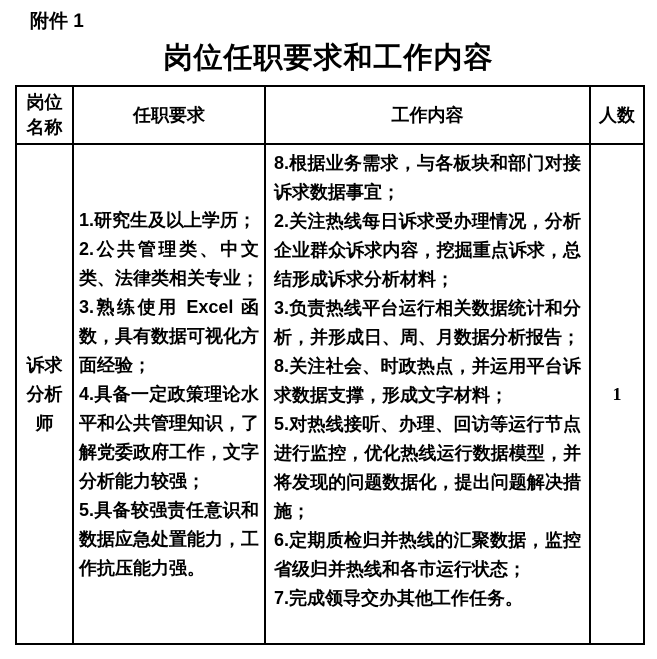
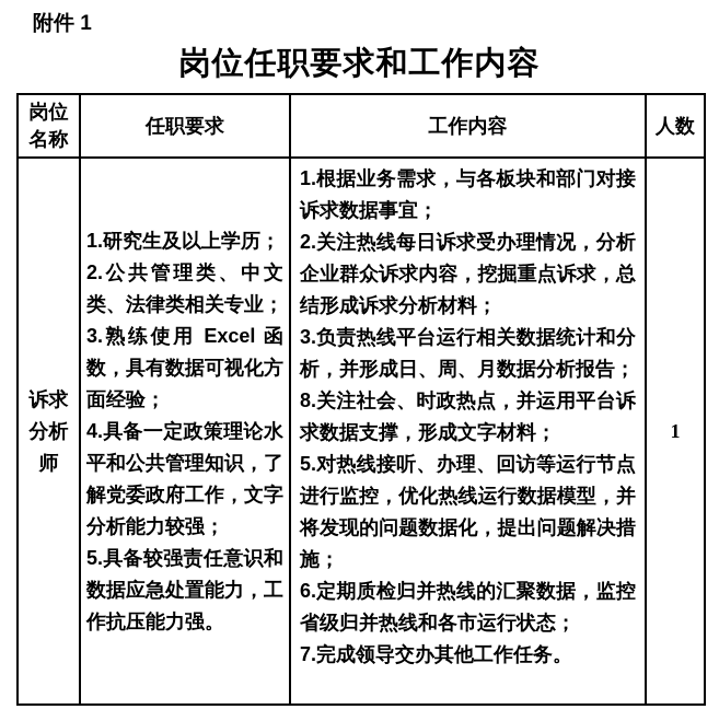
  附件 1
  岗位任职要求和工作内容
  岗位名称
  任职要求
  工作内容
  人数
  诉求分析师
  1.研究生及以上学历；
  2.公共管理类、中文类、法律类相关专业；
  3.熟练使用 Excel 函数，具有数据可视化方面经验；
  4.具备一定政策理论水平和公共管理知识，了解党委政府工作，文字分析能力较强；
  5.具备较强责任意识和数据应急处置能力，工作抗压能力强。
- 8.根据业务需求，与各板块和部门对接诉求数据事宜；
+ 1.根据业务需求，与各板块和部门对接诉求数据事宜；
  2.关注热线每日诉求受办理情况，分析企业群众诉求内容，挖掘重点诉求，总结形成诉求分析材料；
  3.负责热线平台运行相关数据统计和分析，并形成日、周、月数据分析报告；
  8.关注社会、时政热点，并运用平台诉求数据支撑，形成文字材料；
  5.对热线接听、办理、回访等运行节点进行监控，优化热线运行数据模型，并将发现的问题数据化，提出问题解决措施；
  6.定期质检归并热线的汇聚数据，监控省级归并热线和各市运行状态；
  7.完成领导交办其他工作任务。
  1
